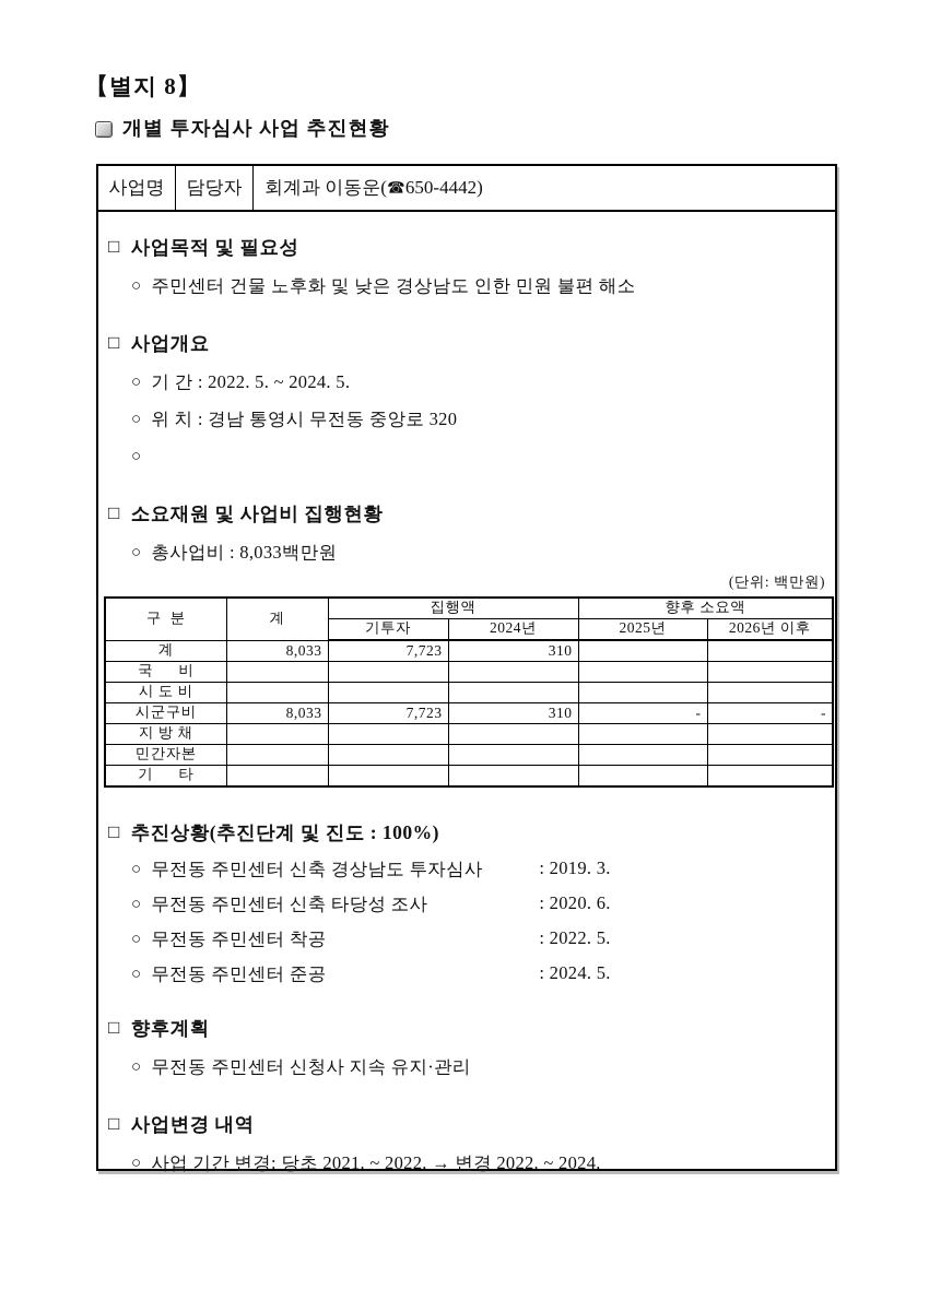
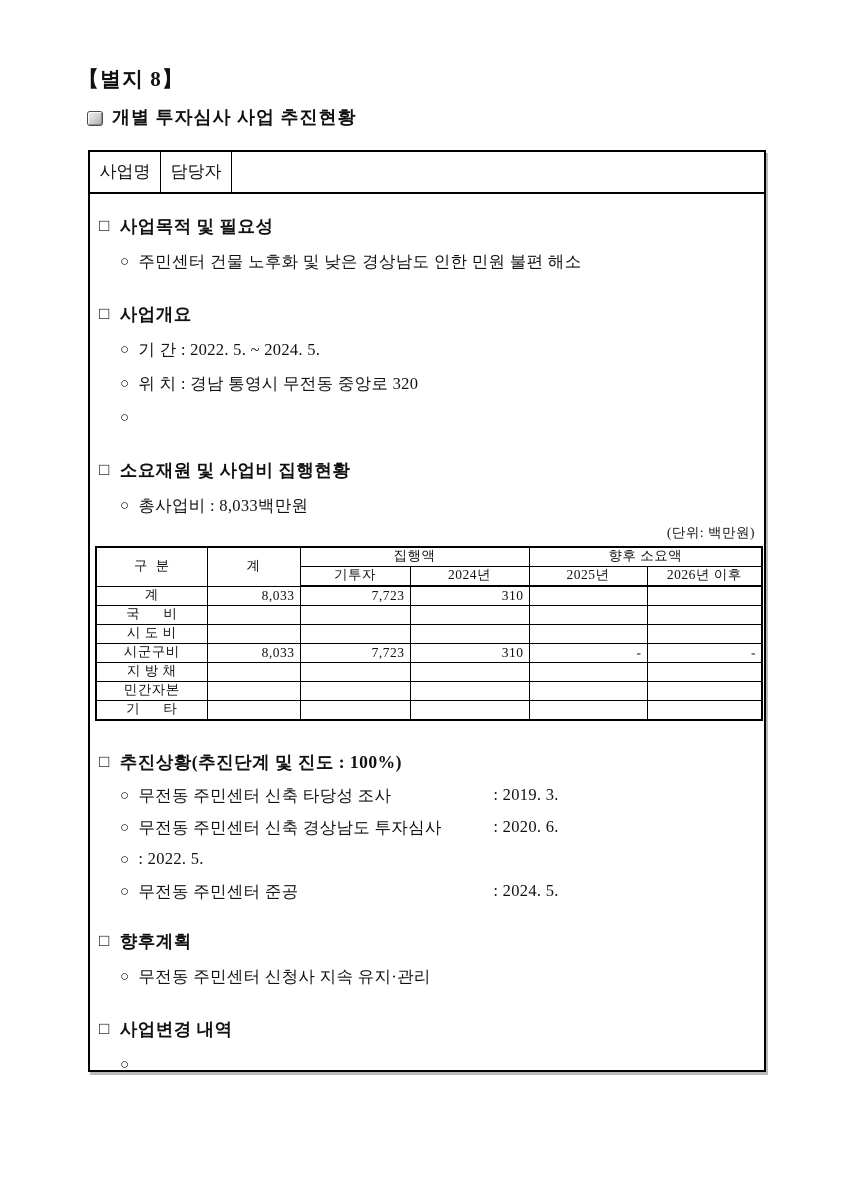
  【별지 8】
  개별 투자심사 사업 추진현황
  사업명
  담당자
- 회계과 이동운(☎650-4442)
  □
  사업목적 및 필요성
  ○
  주민센터 건물 노후화 및 낮은 경상남도 인한 민원 불편 해소
  □
  사업개요
  ○
  기 간 : 2022. 5. ~ 2024. 5.
  ○
  위 치 : 경남 통영시 무전동 중앙로 320
  ○
  □
  소요재원 및 사업비 집행현황
  ○
  총사업비 : 8,033백만원
  (단위: 백만원)
  구 분	계	집행액	향후 소요액
  기투자	2024년	2025년	2026년 이후
  계	8,033	7,723	310
  국 비
  시 도 비
  시군구비	8,033	7,723	310	-	-
  지 방 채
  민간자본
  기 타
  □
  추진상황(추진단계 및 진도 : 100%)
  ○
- 무전동 주민센터 신축 경상남도 투자심사
+ 무전동 주민센터 신축 타당성 조사
  : 2019. 3.
  ○
- 무전동 주민센터 신축 타당성 조사
+ 무전동 주민센터 신축 경상남도 투자심사
  : 2020. 6.
  ○
- 무전동 주민센터 착공
  : 2022. 5.
  ○
  무전동 주민센터 준공
  : 2024. 5.
  □
  향후계획
  ○
  무전동 주민센터 신청사 지속 유지·관리
  □
  사업변경 내역
  ○
- 사업 기간 변경: 당초 2021. ~ 2022. → 변경 2022. ~ 2024.
